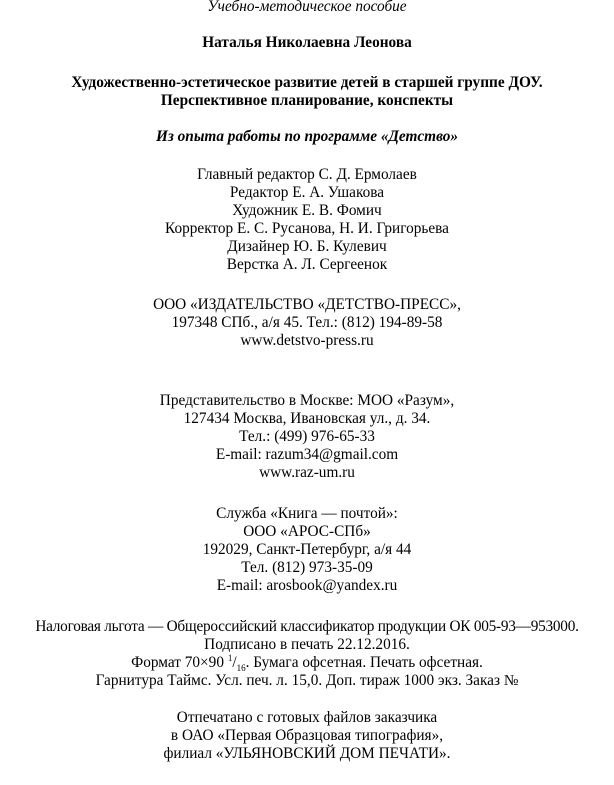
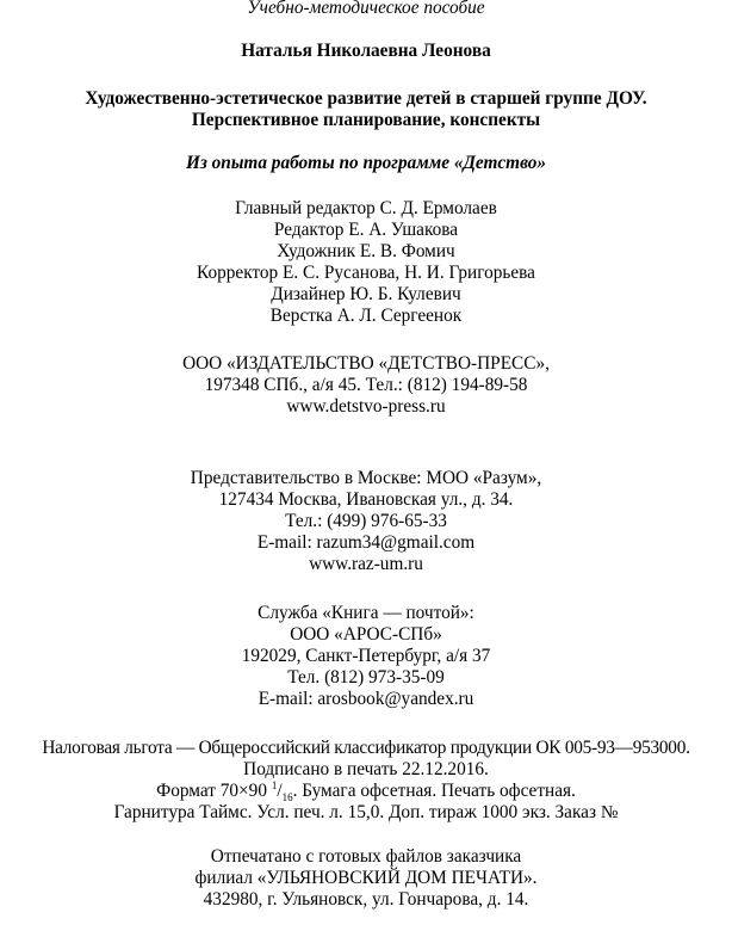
  Учебно-методическое пособие
  Наталья Николаевна Леонова
  Художественно-эстетическое развитие детей в старшей группе ДОУ.
  Перспективное планирование, конспекты
  Из опыта работы по программе «Детство»
  Главный редактор С. Д. Ермолаев
  Редактор Е. А. Ушакова
  Художник Е. В. Фомич
  Корректор Е. С. Русанова, Н. И. Григорьева
  Дизайнер Ю. Б. Кулевич
  Верстка А. Л. Сергеенок
  ООО «ИЗДАТЕЛЬСТВО «ДЕТСТВО-ПРЕСС»,
  197348 СПб., а/я 45. Тел.: (812) 194-89-58
  www.detstvo-press.ru
  Представительство в Москве: МОО «Разум»,
  127434 Москва, Ивановская ул., д. 34.
  Тел.: (499) 976-65-33
  E-mail: razum34@gmail.com
  www.raz-um.ru
  Служба «Книга — почтой»:
  ООО «АРОС-СПб»
- 192029, Санкт-Петербург, а/я 44
+ 192029, Санкт-Петербург, а/я 37
  Тел. (812) 973-35-09
  E-mail: arosbook@yandex.ru
  Налоговая льгота — Общероссийский классификатор продукции ОК 005-93—953000.
  Подписано в печать 22.12.2016.
  Формат 70×90 1/16. Бумага офсетная. Печать офсетная.
  Гарнитура Таймс. Усл. печ. л. 15,0. Доп. тираж 1000 экз. Заказ №
  Отпечатано с готовых файлов заказчика
- в ОАО «Первая Образцовая типография»,
  филиал «УЛЬЯНОВСКИЙ ДОМ ПЕЧАТИ».
+ 432980, г. Ульяновск, ул. Гончарова, д. 14.
